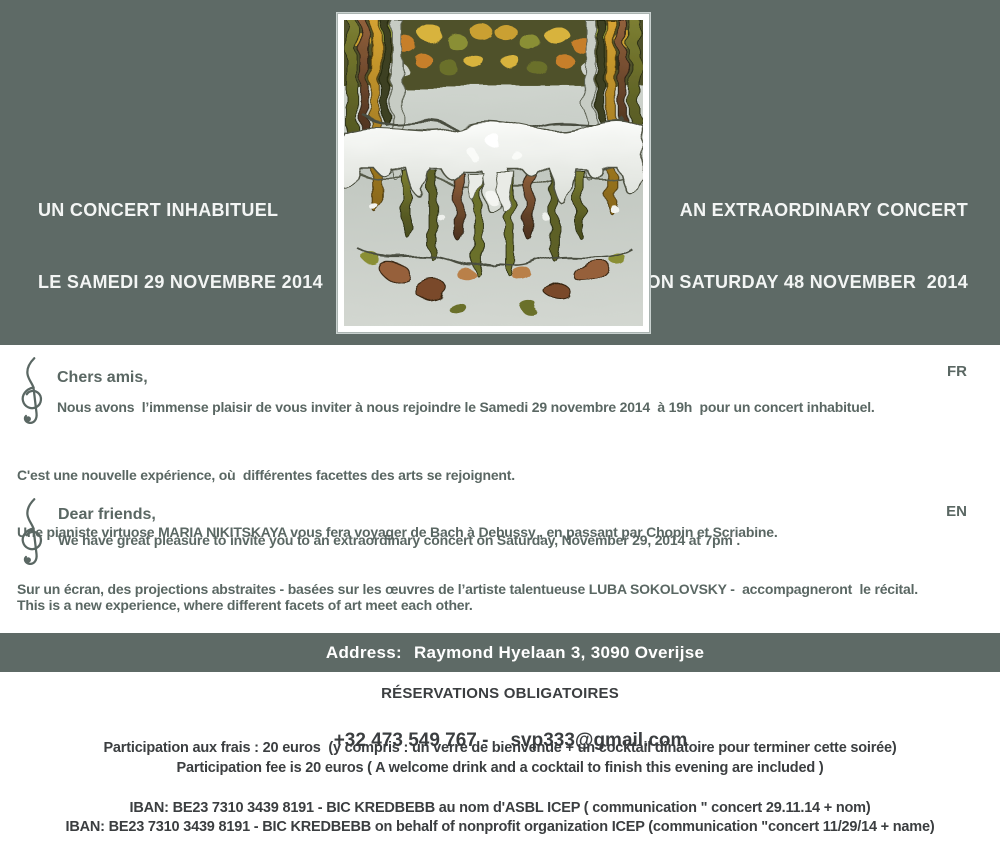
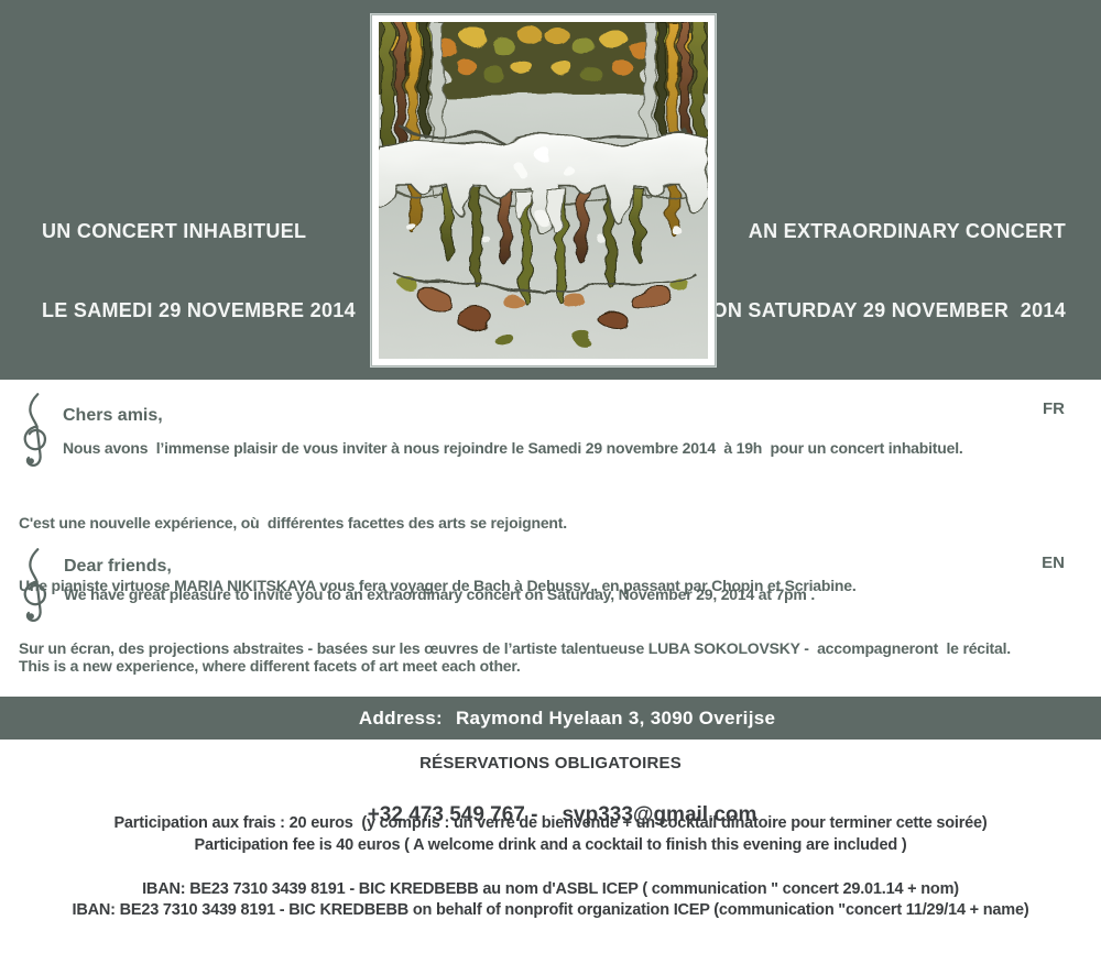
  UN CONCERT INHABITUEL
  LE SAMEDI 29 NOVEMBRE 2014
  AN EXTRAORDINARY CONCERT
- ON SATURDAY 48 NOVEMBER 2014
+ ON SATURDAY 29 NOVEMBER 2014
  FR
  Chers amis,
  Nous avons l’immense plaisir de vous inviter à nous rejoindre le Samedi 29 novembre 2014 à 19h pour un concert inhabituel.
  C'est une nouvelle expérience, où différentes facettes des arts se rejoignent.
  Ue pianiste virtuose MARIA NIKITSKAYA vous fera voyager de Bach à Debussy , en passant par Chopin et Scriabine.
  Sur un écran, des projections abstraites - basées sur les œuvres de l’artiste talentueuse LUBA SOKOLOVSKY - accompagneront le récital.
  EN
  Dear friends,
  We have great pleasure to invite you to an extraordinary concert on Saturday, November 29, 2014 at 7pm .
  This is a new experience, where different facets of art meet each other.
  Address: Raymond Hyelaan 3, 3090 Overijse
  RÉSERVATIONS OBLIGATOIRES
  +32 473 549 767 - svp333@gmail.com
  Participation aux frais : 20 euros (y compris : un verre de bienvenue + un cocktail dînatoire pour terminer cette soirée)
- Participation fee is 20 euros ( A welcome drink and a cocktail to finish this evening are included )
+ Participation fee is 40 euros ( A welcome drink and a cocktail to finish this evening are included )
- IBAN: BE23 7310 3439 8191 - BIC KREDBEBB au nom d'ASBL ICEP ( communication " concert 29.11.14 + nom)
+ IBAN: BE23 7310 3439 8191 - BIC KREDBEBB au nom d'ASBL ICEP ( communication " concert 29.01.14 + nom)
  IBAN: BE23 7310 3439 8191 - BIC KREDBEBB on behalf of nonprofit organization ICEP (communication "concert 11/29/14 + name)
